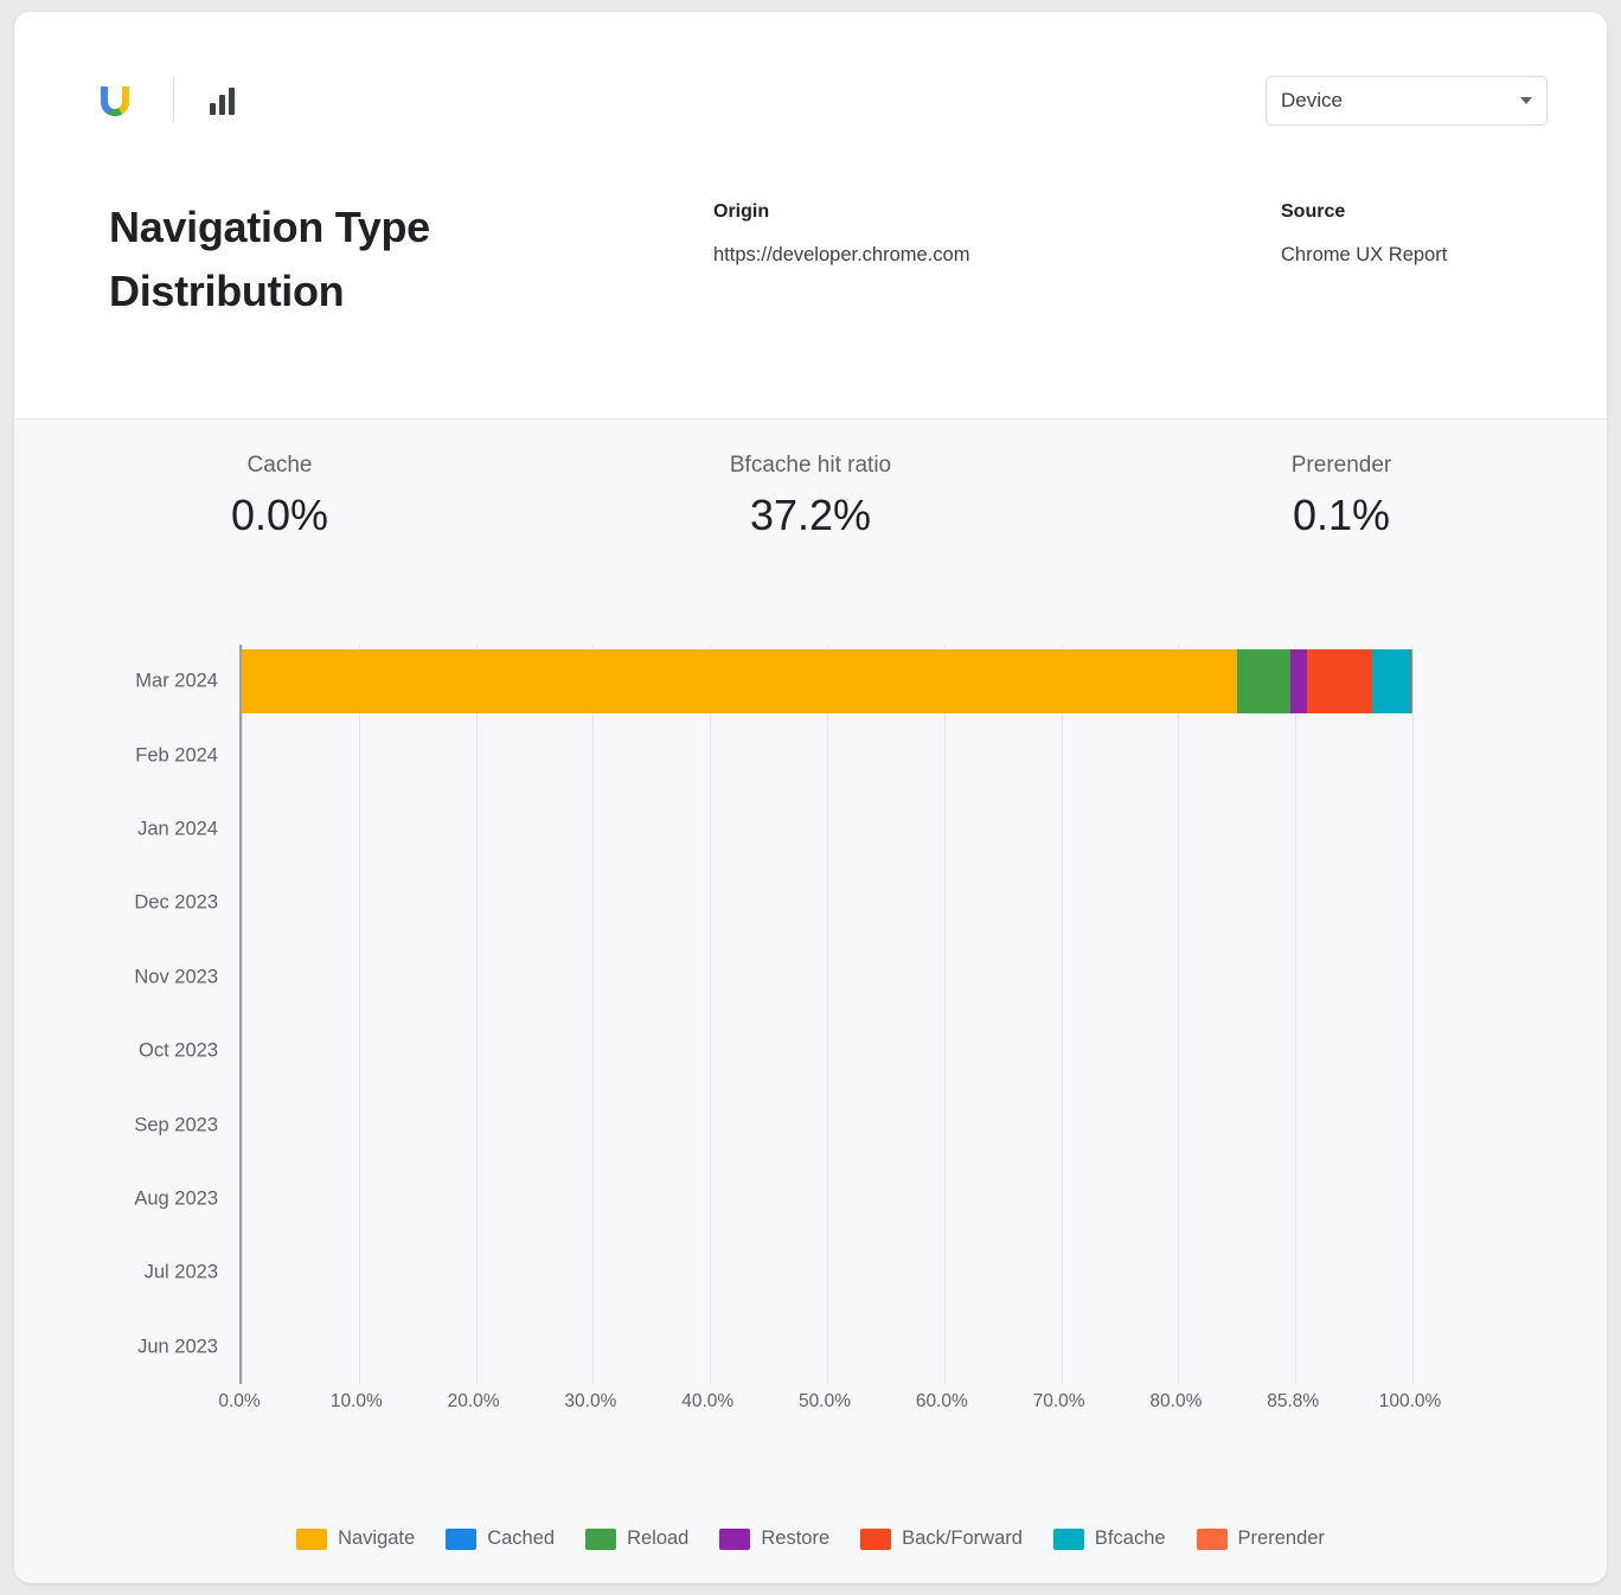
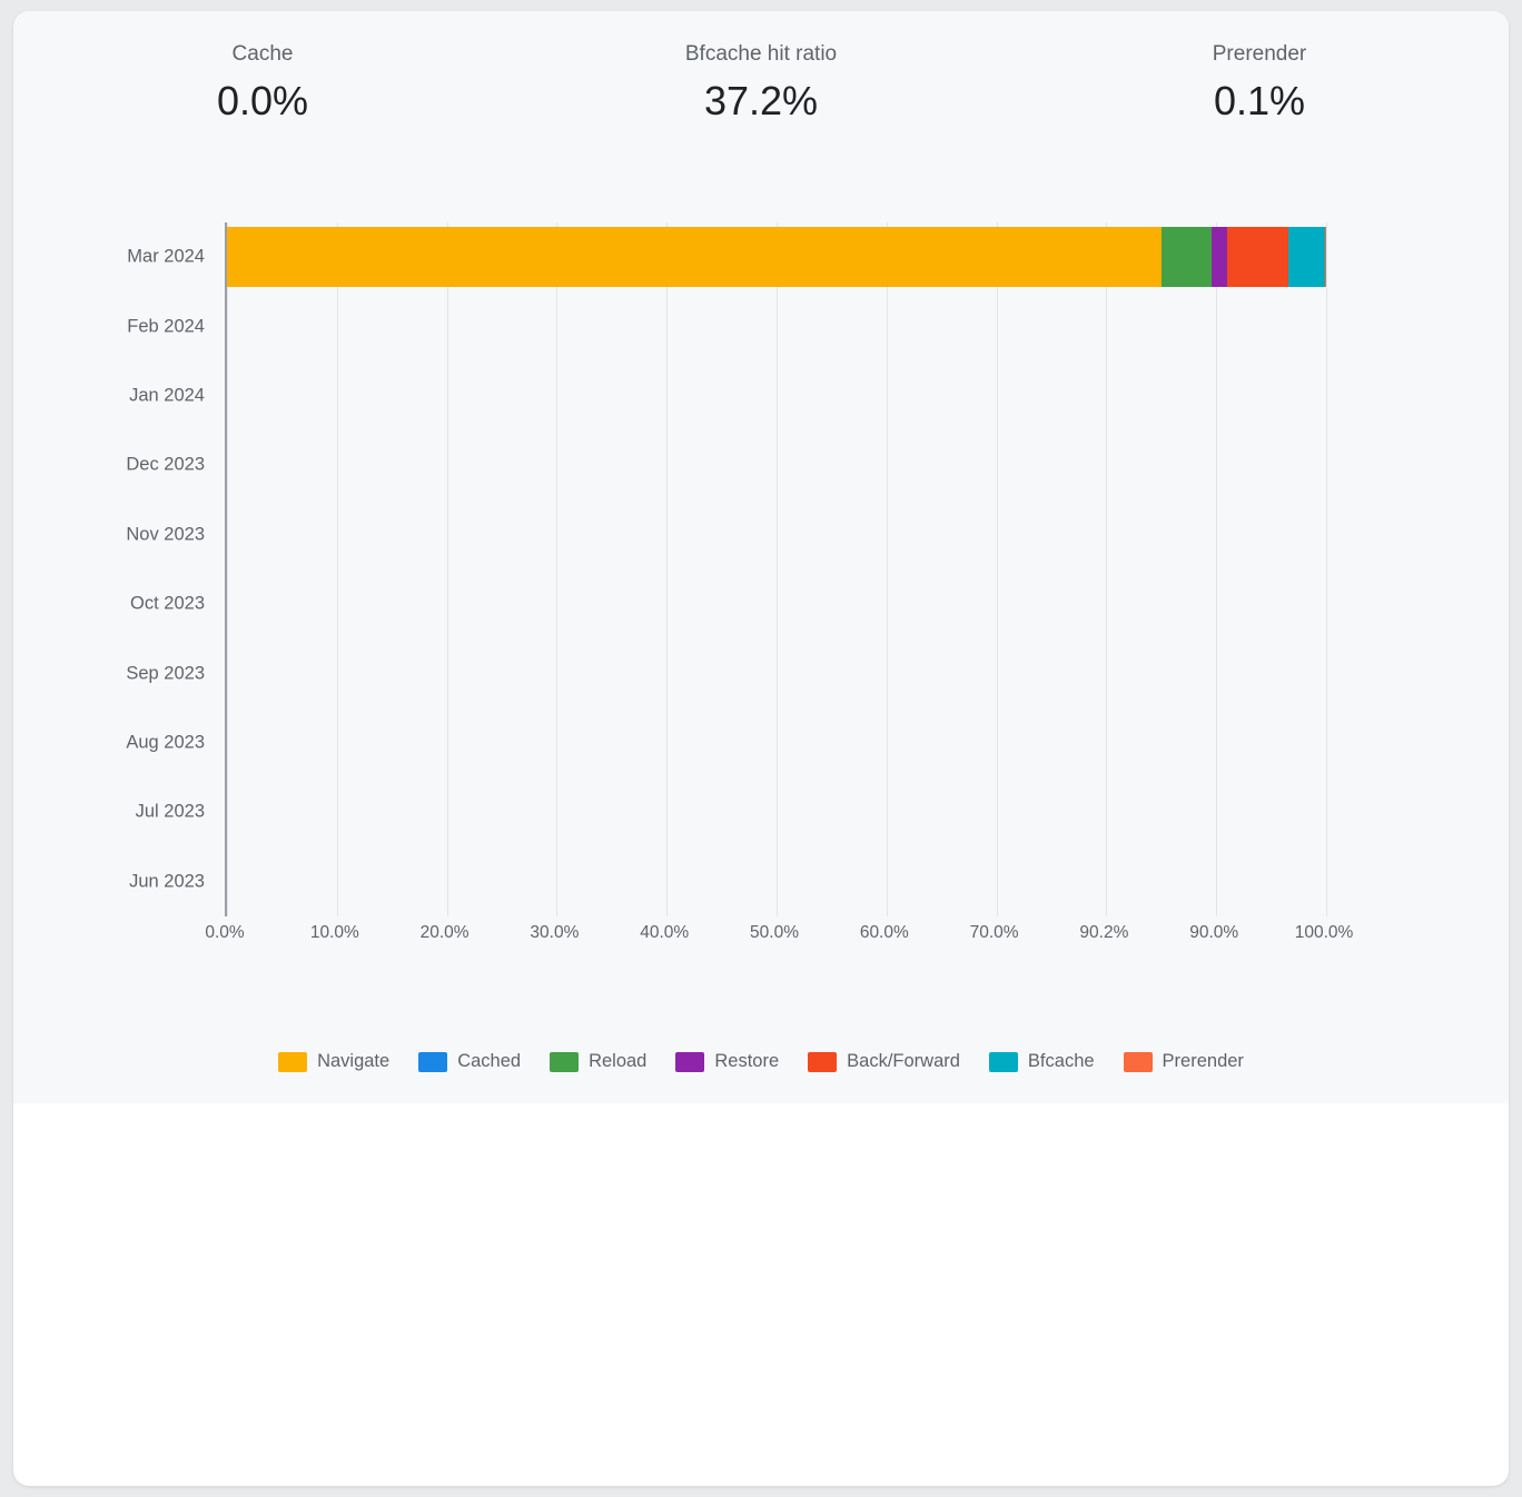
- Device
- Navigation Type Distribution
- Origin
- https://developer.chrome.com
- Source
- Chrome UX Report
  Cache
  0.0%
  Bfcache hit ratio
  37.2%
  Prerender
  0.1%
  Mar 2024
  Feb 2024
  Jan 2024
  Dec 2023
  Nov 2023
  Oct 2023
  Sep 2023
  Aug 2023
  Jul 2023
  Jun 2023
  0.0%
  10.0%
  20.0%
  30.0%
  40.0%
  50.0%
  60.0%
  70.0%
- 80.0%
+ 90.2%
- 85.8%
+ 90.0%
  100.0%
  Navigate
  Cached
  Reload
  Restore
  Back/Forward
  Bfcache
  Prerender
